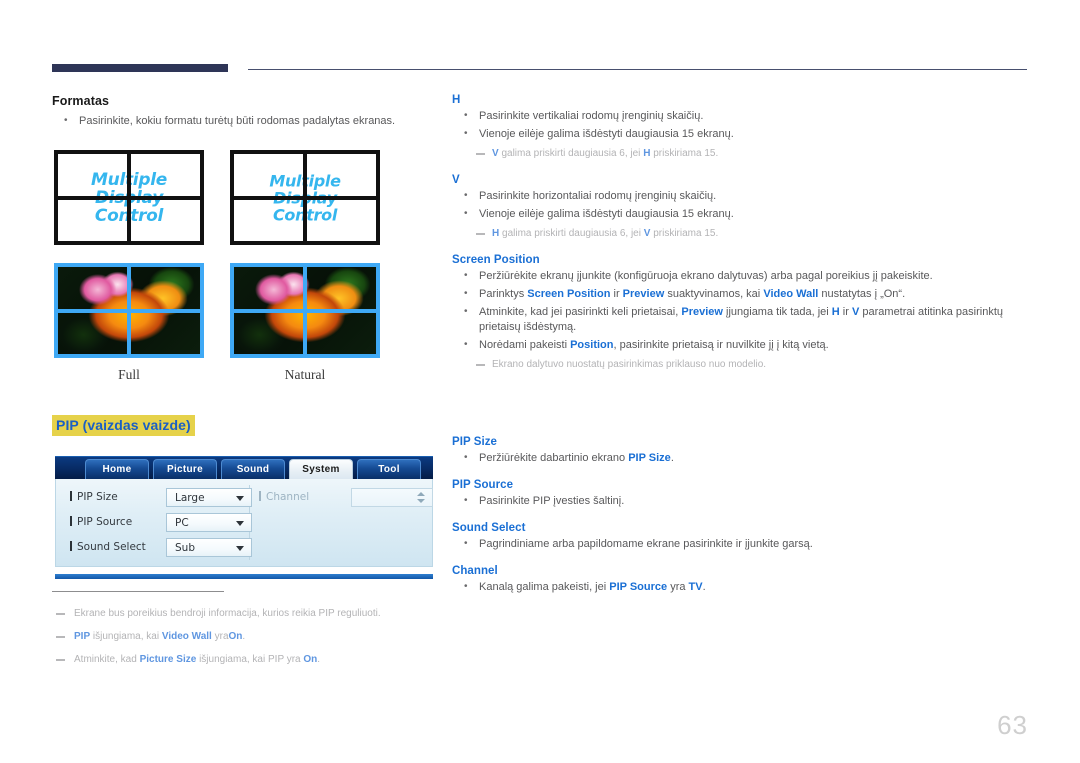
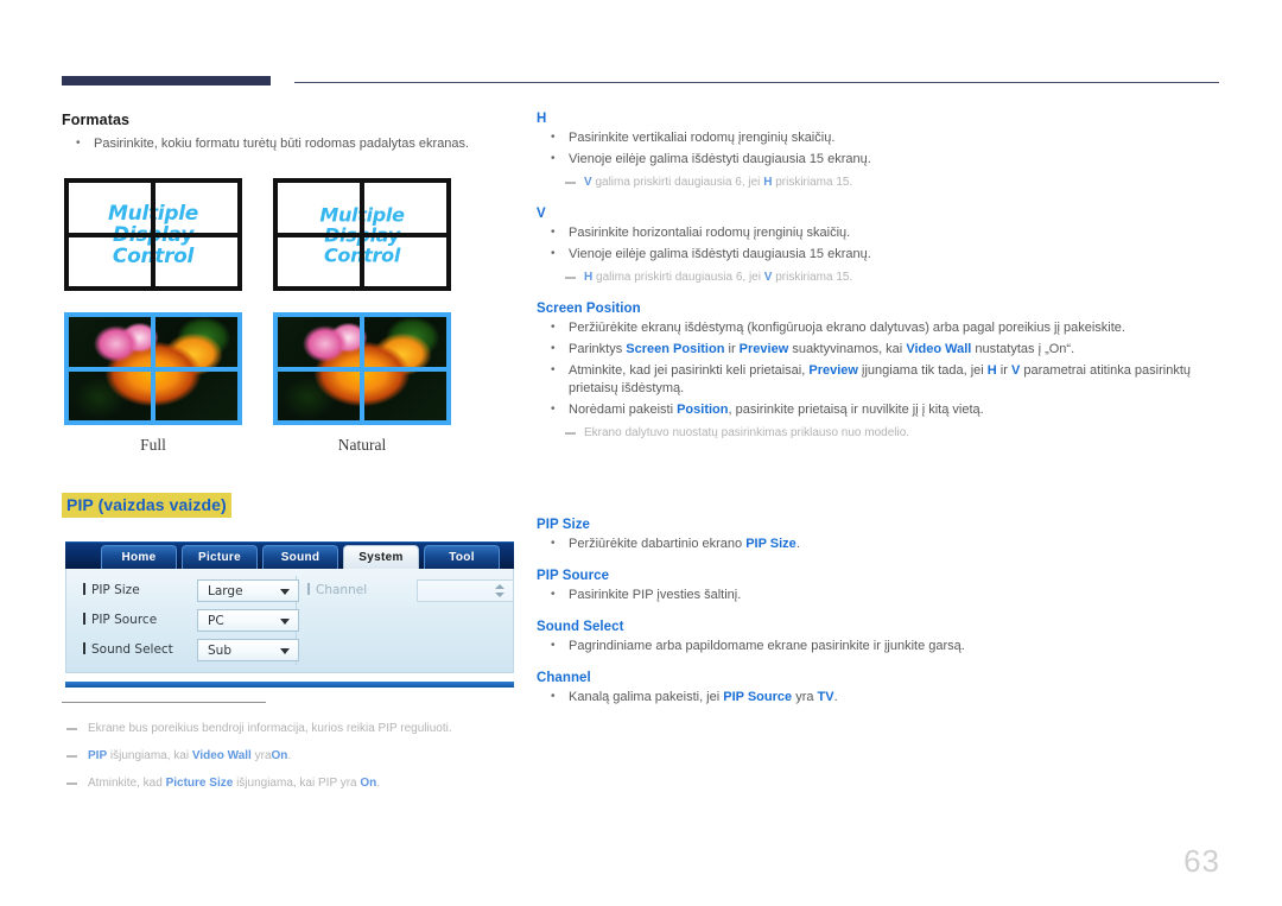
  Formatas
  Pasirinkite, kokiu formatu turėtų būti rodomas padalytas ekranas.
  Muliple
  Control
  Full
  Muliple
  Control
  Natural
  PIP (vaizdas vaizde)
  Home
  Picture
  Sound
  System
  Tool
  PIP Size
  Large
  PIP Source
  PC
  Sound Select
  Sub
  Channel
  Ekrane bus poreikius bendroji informacija, kurios reikia PIP reguliuoti.
  PIP išjungiama, kai Video Wall yraOn.
  Atminkite, kad Picture Size išjungiama, kai PIP yra On.
  H
  Pasirinkite vertikaliai rodomų įrenginių skaičių.
  Vienoje eilėje galima išdėstyti daugiausia 15 ekranų.
  V galima priskirti daugiausia 6, jei H priskiriama 15.
  V
  Pasirinkite horizontaliai rodomų įrenginių skaičių.
  Vienoje eilėje galima išdėstyti daugiausia 15 ekranų.
  H galima priskirti daugiausia 6, jei V priskiriama 15.
  Screen Position
- Peržiūrėkite ekranų įjunkite (konfigūruoja ekrano dalytuvas) arba pagal poreikius jį pakeiskite.
+ Peržiūrėkite ekranų išdėstymą (konfigūruoja ekrano dalytuvas) arba pagal poreikius jį pakeiskite.
  Parinktys Screen Position ir Preview suaktyvinamos, kai Video Wall nustatytas į „On“.
  Atminkite, kad jei pasirinkti keli prietaisai, Preview įjungiama tik tada, jei H ir V parametrai atitinka pasirinktų prietaisų išdėstymą.
  Norėdami pakeisti Position, pasirinkite prietaisą ir nuvilkite jį į kitą vietą.
  Ekrano dalytuvo nuostatų pasirinkimas priklauso nuo modelio.
  PIP Size
  Peržiūrėkite dabartinio ekrano PIP Size.
  PIP Source
  Pasirinkite PIP įvesties šaltinį.
  Sound Select
  Pagrindiniame arba papildomame ekrane pasirinkite ir įjunkite garsą.
  Channel
  Kanalą galima pakeisti, jei PIP Source yra TV.
  63
